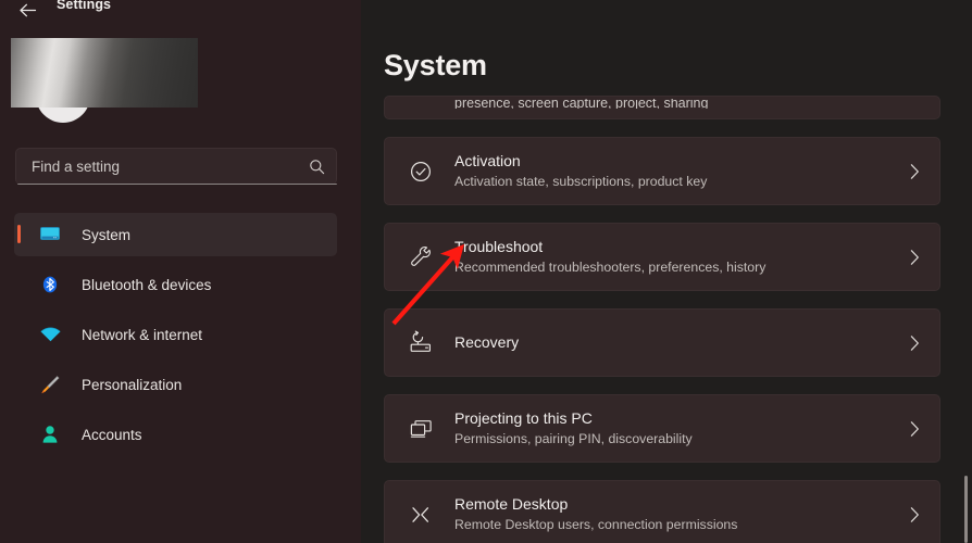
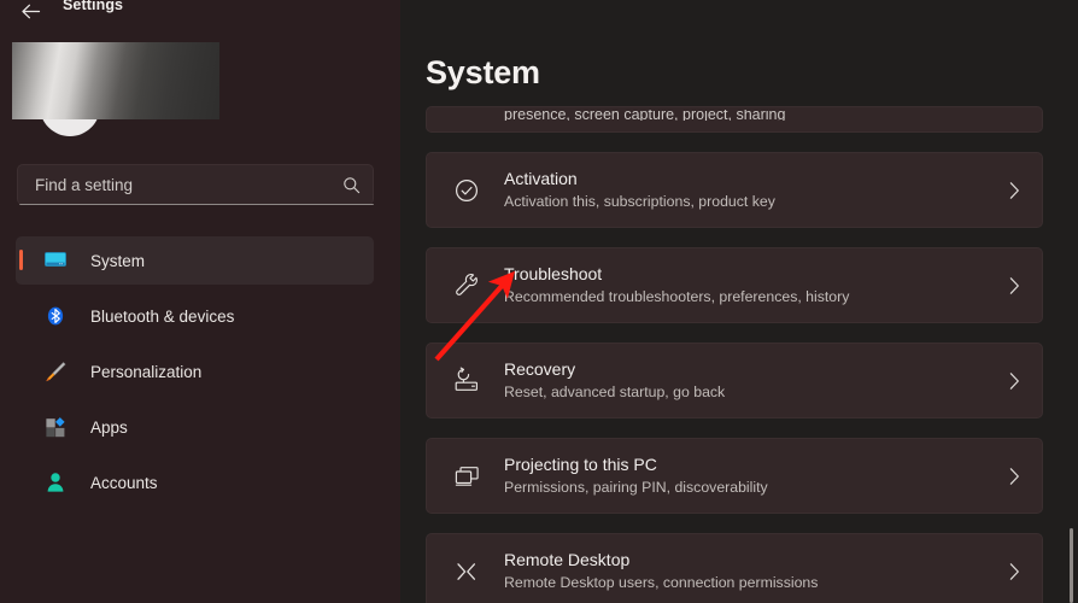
  Settings
  Find a setting
  System
  Bluetooth & devices
- Network & internet
  Personalization
+ Apps
  Accounts
  System
  presence, screen capture, project, sharing
  Activation
- Activation state, subscriptions, product key
+ Activation this, subscriptions, product key
  Troubleshoot
  Recommended troubleshooters, preferences, history
  Recovery
+ Reset, advanced startup, go back
  Projecting to this PC
  Permissions, pairing PIN, discoverability
  Remote Desktop
  Remote Desktop users, connection permissions
